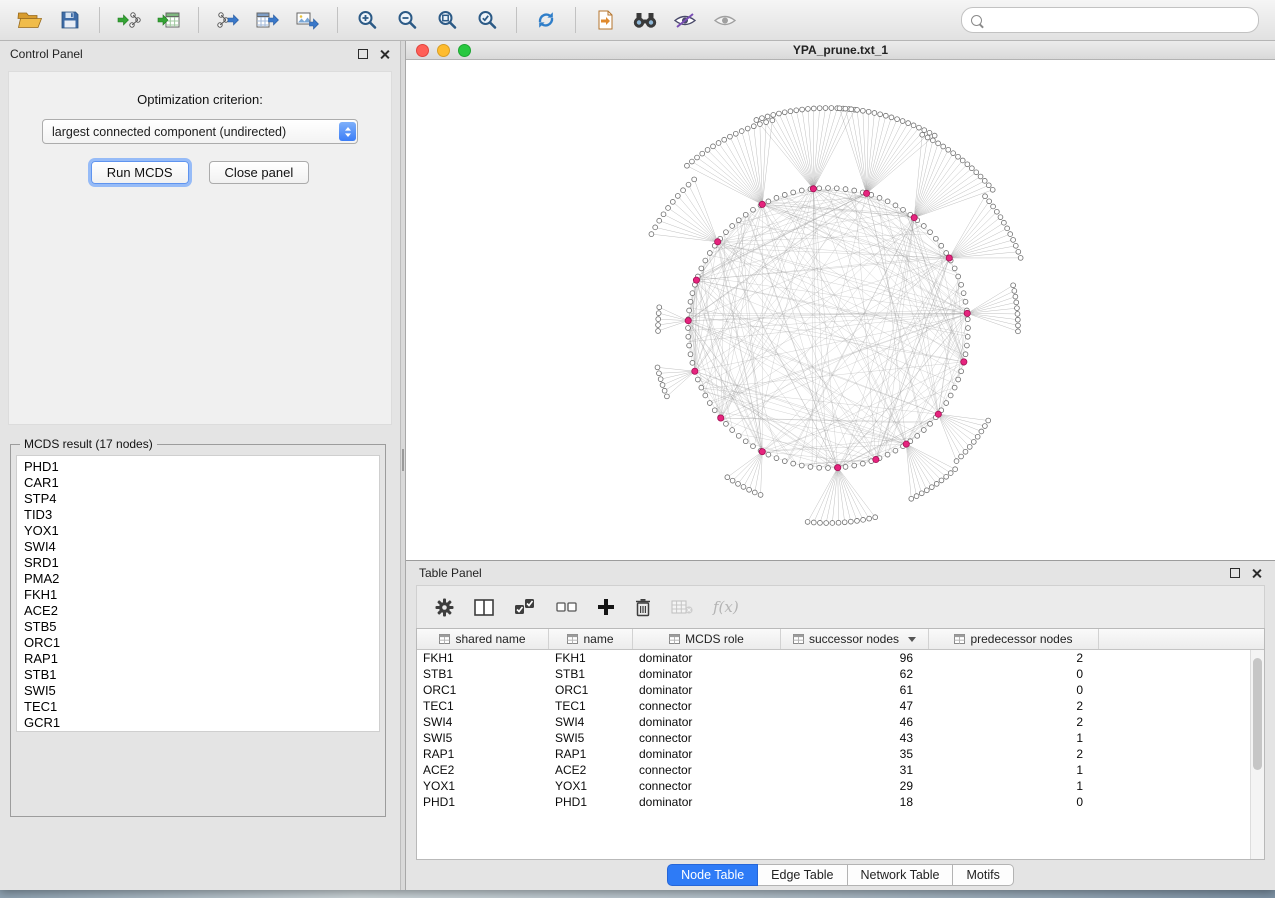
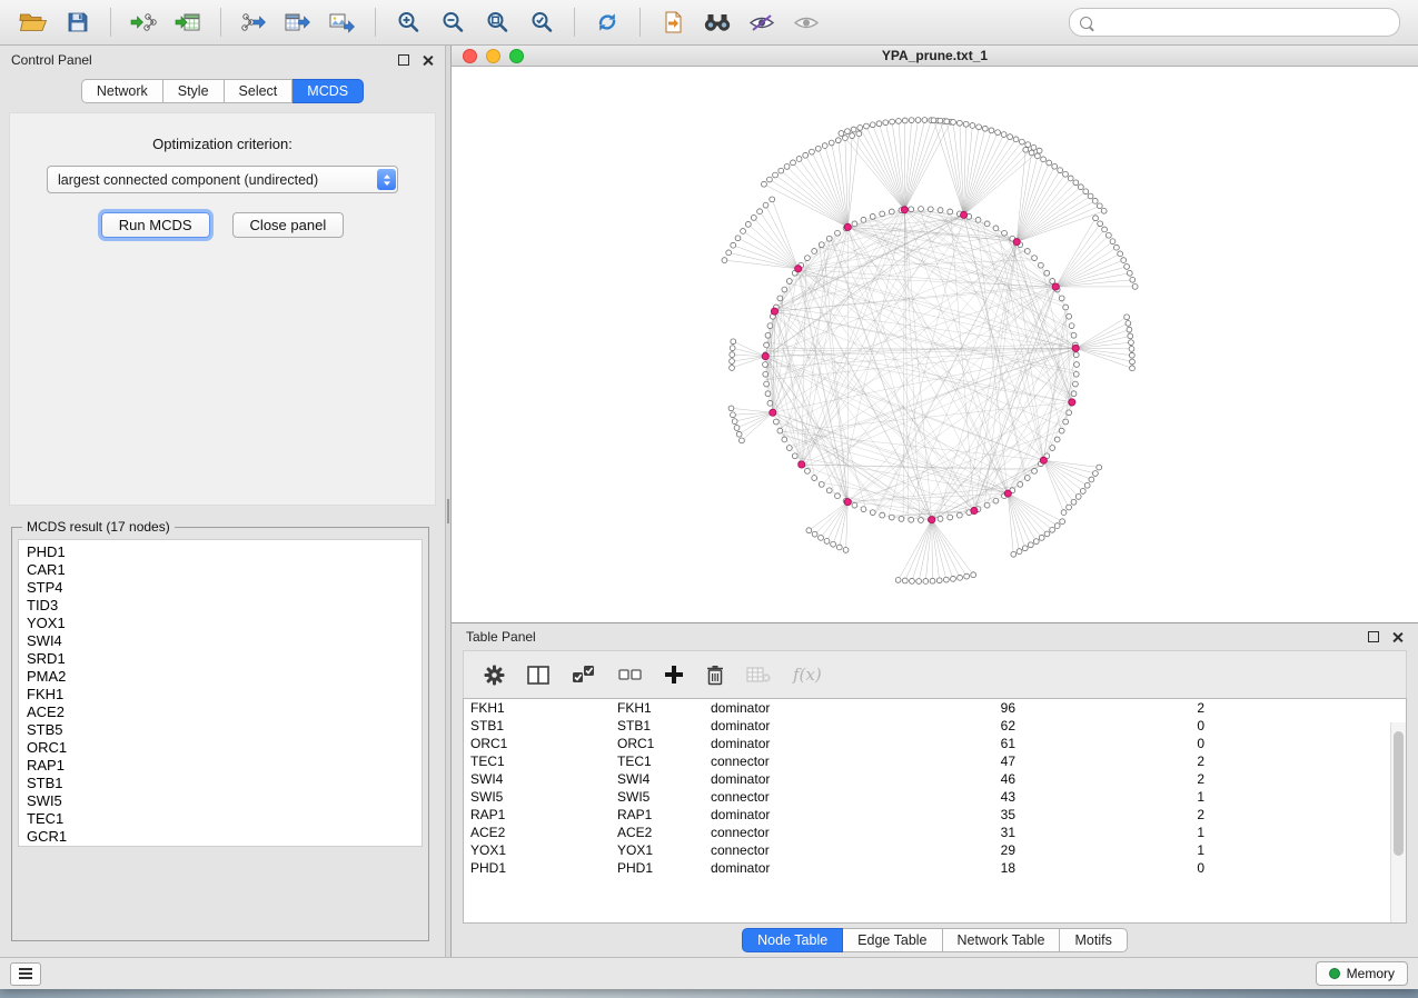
  Control Panel
+ Network
+ Style
+ Select
+ MCDS
  Optimization criterion:
  largest connected component (undirected)
  Run MCDS
  Close panel
  MCDS result (17 nodes)
  PHD1
  CAR1
  STP4
  TID3
  YOX1
  SWI4
  SRD1
  PMA2
  FKH1
  ACE2
  STB5
  ORC1
  RAP1
  STB1
  SWI5
  TEC1
  GCR1
  YPA_prune.txt_1
  Table Panel
  f(x)
- shared name
- name
- MCDS role
- successor nodes
- predecessor nodes
  FKH1
  FKH1
  dominator
  96
  2
  STB1
  STB1
  dominator
  62
  0
  ORC1
  ORC1
  dominator
  61
  0
  TEC1
  TEC1
  connector
  47
  2
  SWI4
  SWI4
  dominator
  46
  2
  SWI5
  SWI5
  connector
  43
  1
  RAP1
  RAP1
  dominator
  35
  2
  ACE2
  ACE2
  connector
  31
  1
  YOX1
  YOX1
  connector
  29
  1
  PHD1
  PHD1
  dominator
  18
  0
  Node Table
  Edge Table
  Network Table
  Motifs
+ Memory
